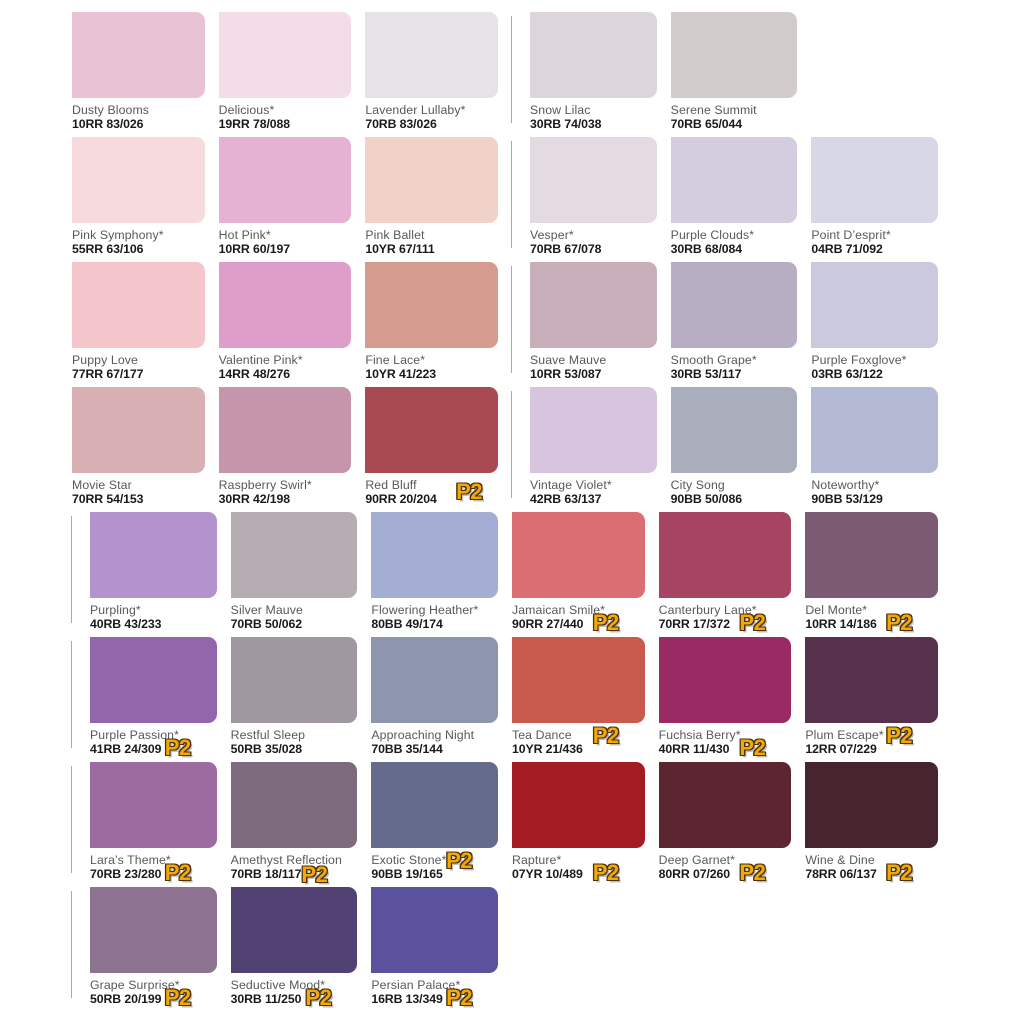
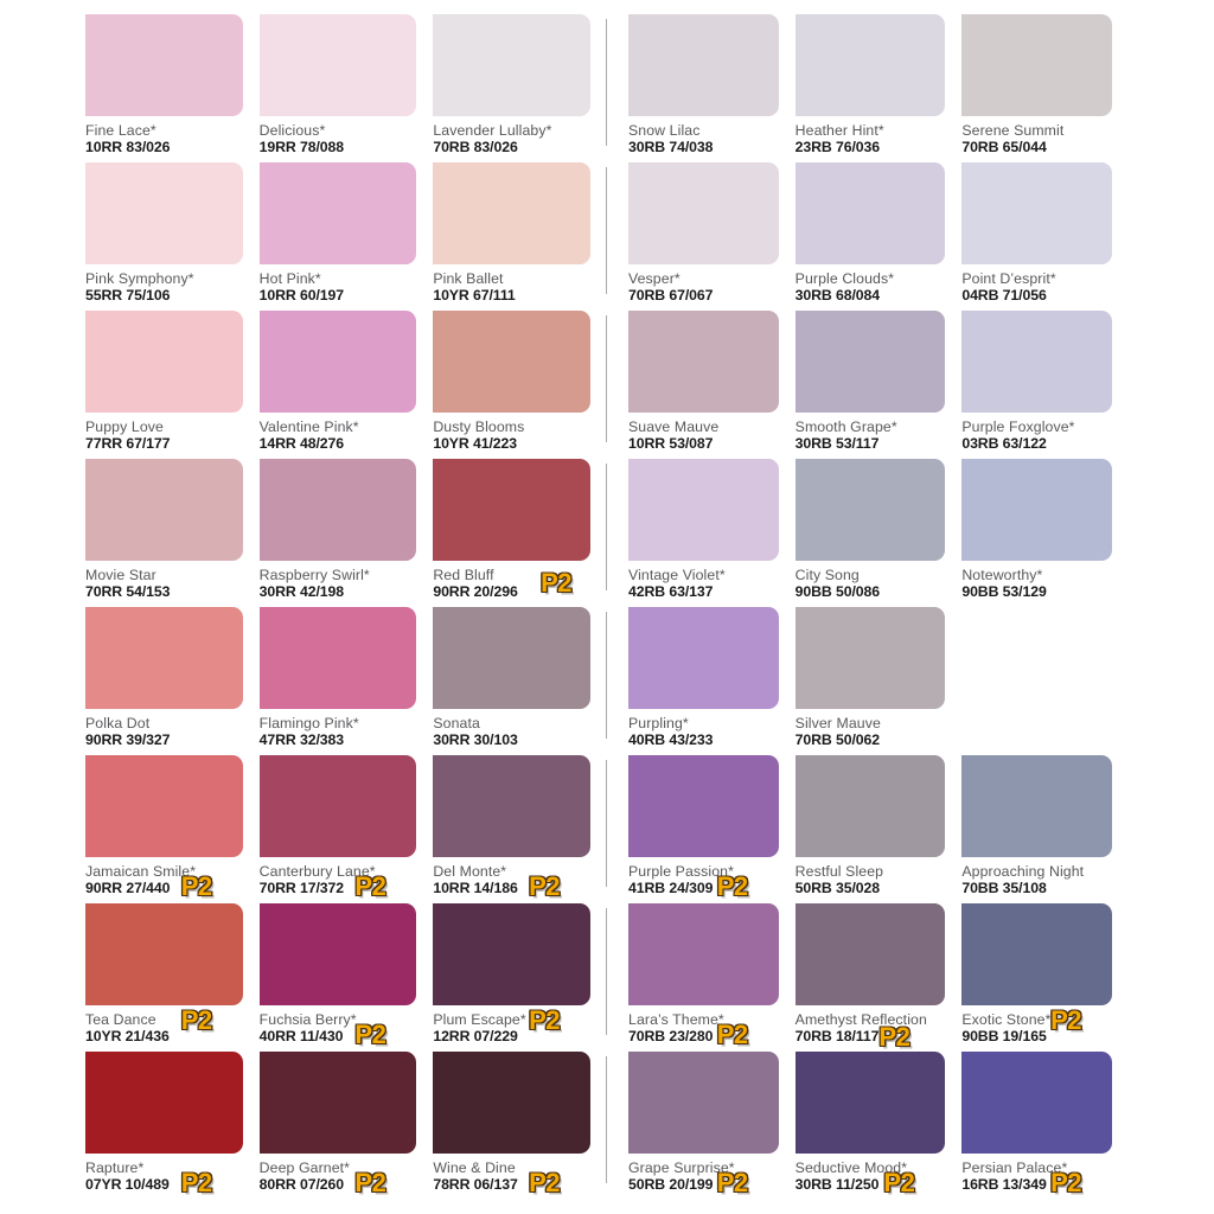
- Dusty Blooms
+ Fine Lace*
  10RR 83/026
  Delicious*
  19RR 78/088
  Lavender Lullaby*
  70RB 83/026
  Snow Lilac
  30RB 74/038
+ Heather Hint*
+ 23RB 76/036
  Serene Summit
  70RB 65/044
  Pink Symphony*
- 55RR 63/106
+ 55RR 75/106
  Hot Pink*
  10RR 60/197
  Pink Ballet
  10YR 67/111
  Vesper*
- 70RB 67/078
+ 70RB 67/067
  Purple Clouds*
  30RB 68/084
  Point D’esprit*
- 04RB 71/092
+ 04RB 71/056
  Puppy Love
  77RR 67/177
  Valentine Pink*
  14RR 48/276
- Fine Lace*
+ Dusty Blooms
  10YR 41/223
  Suave Mauve
  10RR 53/087
  Smooth Grape*
  30RB 53/117
  Purple Foxglove*
  03RB 63/122
  Movie Star
  70RR 54/153
  Raspberry Swirl*
  30RR 42/198
  Red Bluff
- 90RR 20/204
+ 90RR 20/296
  P2
  Vintage Violet*
  42RB 63/137
  City Song
  90BB 50/086
  Noteworthy*
  90BB 53/129
+ Polka Dot
+ 90RR 39/327
+ Flamingo Pink*
+ 47RR 32/383
+ Sonata
+ 30RR 30/103
  Purpling*
  40RB 43/233
  Silver Mauve
  70RB 50/062
- Flowering Heather*
- 80BB 49/174
  Jamaican Smile*
  90RR 27/440
  P2
  Canterbury Lane*
  70RR 17/372
  P2
  Del Monte*
  10RR 14/186
  P2
  Purple Passion*
  41RB 24/309
  P2
  Restful Sleep
  50RB 35/028
  Approaching Night
- 70BB 35/144
+ 70BB 35/108
  Tea Dance
  10YR 21/436
  P2
  Fuchsia Berry*
  40RR 11/430
  P2
  Plum Escape*
  12RR 07/229
  P2
  Lara’s Theme*
  70RB 23/280
  P2
  Amethyst Reflection
  70RB 18/117
  P2
  Exotic Stone*
  90BB 19/165
  P2
  Rapture*
  07YR 10/489
  P2
  Deep Garnet*
  80RR 07/260
  P2
  Wine & Dine
  78RR 06/137
  P2
  Grape Surprise*
  50RB 20/199
  P2
  Seductive Mood*
  30RB 11/250
  P2
  Persian Palace*
  16RB 13/349
  P2
